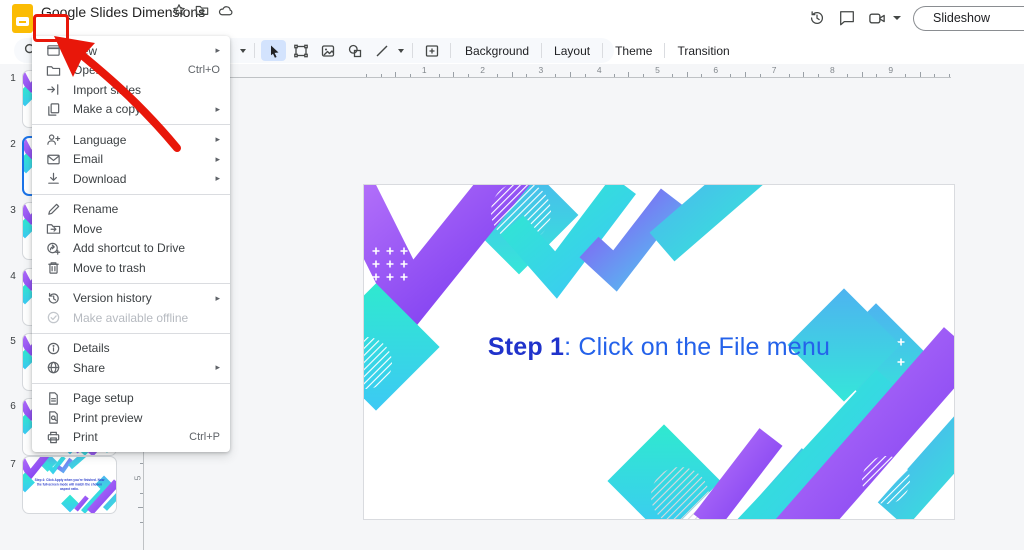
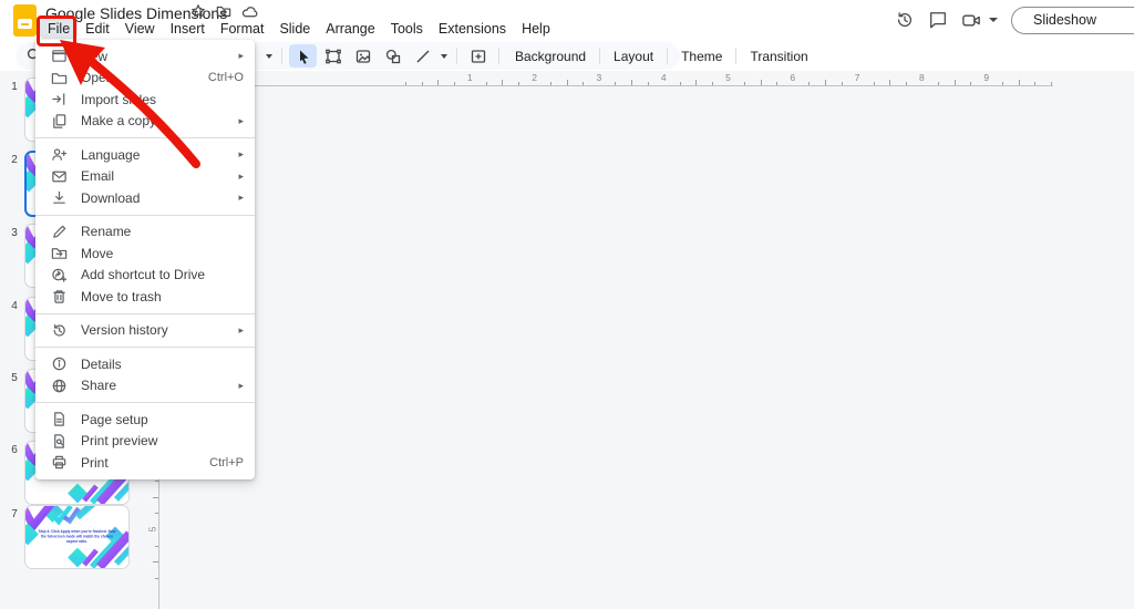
  1
  2
  3
  4
  5
  6
  7
  8
  9
- Step 1: Click on the File menu
  1
  2
  3
  4
  5
  6
  7
  Google Slides Dimenions
+ File
+ Edit
+ View
+ Insert
+ Format
+ Slide
+ Arrange
+ Tools
+ Extensions
+ Help
  Slideshow
  Background
  Layout
  Theme
  Transition
  ▸
  Ope
  Ctrl+O
  Import ses
  Make a cop
  ▸
  Language
  ▸
  Email
  ▸
  Download
  ▸
  Rename
  Move
  Add shortcut to Drive
  Move to trash
  Version history
  ▸
- Make available offline
  Details
  Share
  ▸
  Page setup
  Print preview
  Print
  Ctrl+P
